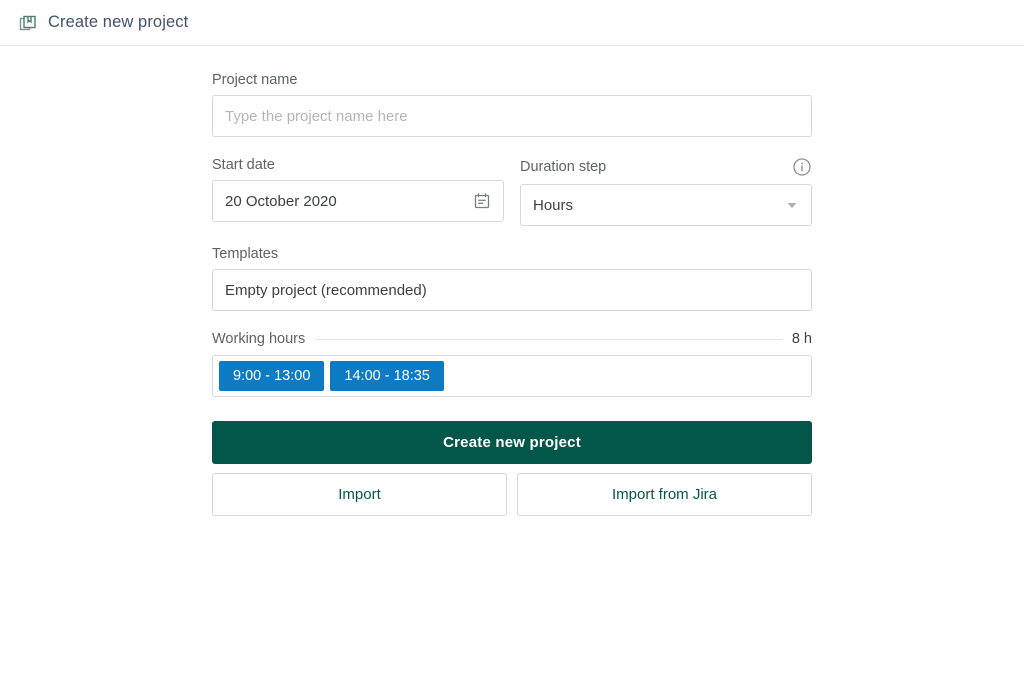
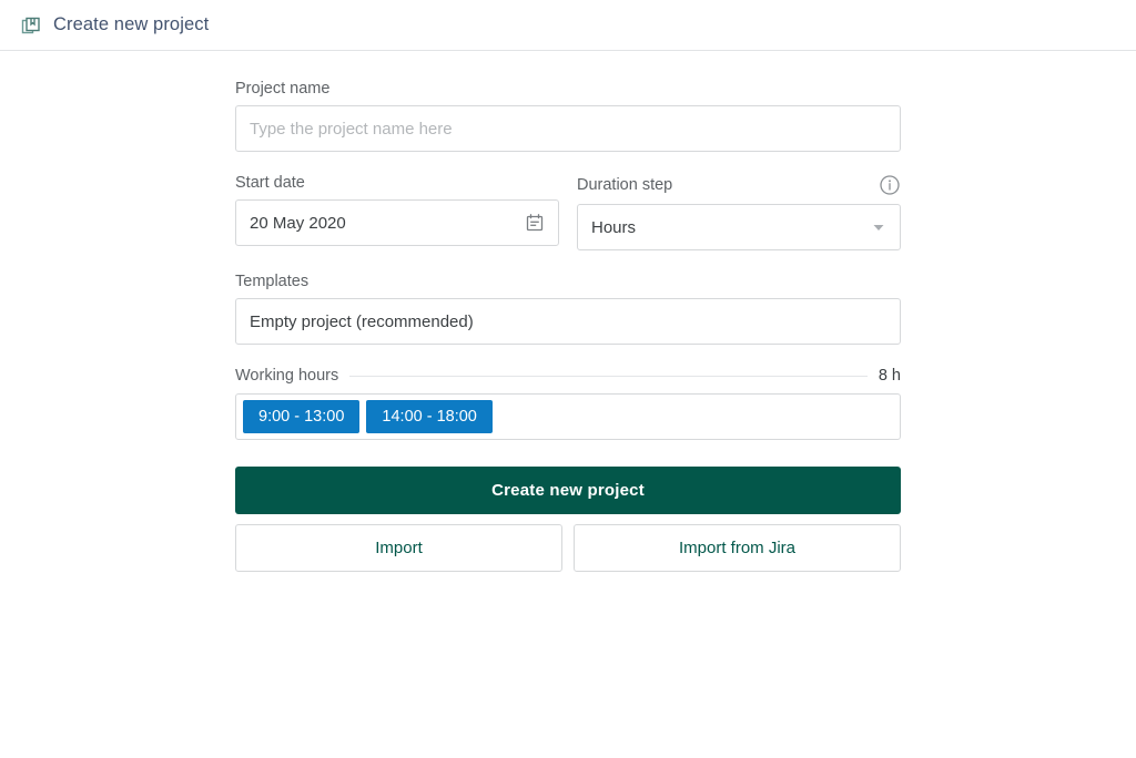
  Create new project
  Project name
  Type the project name here
  Start date
- 20 October 2020
+ 20 May 2020
  Duration step
  Hours
  Templates
  Empty project (recommended)
  Working hours
  8 h
  9:00 - 13:00
- 14:00 - 18:35
+ 14:00 - 18:00
  Create new project
  Import
  Import from Jira
